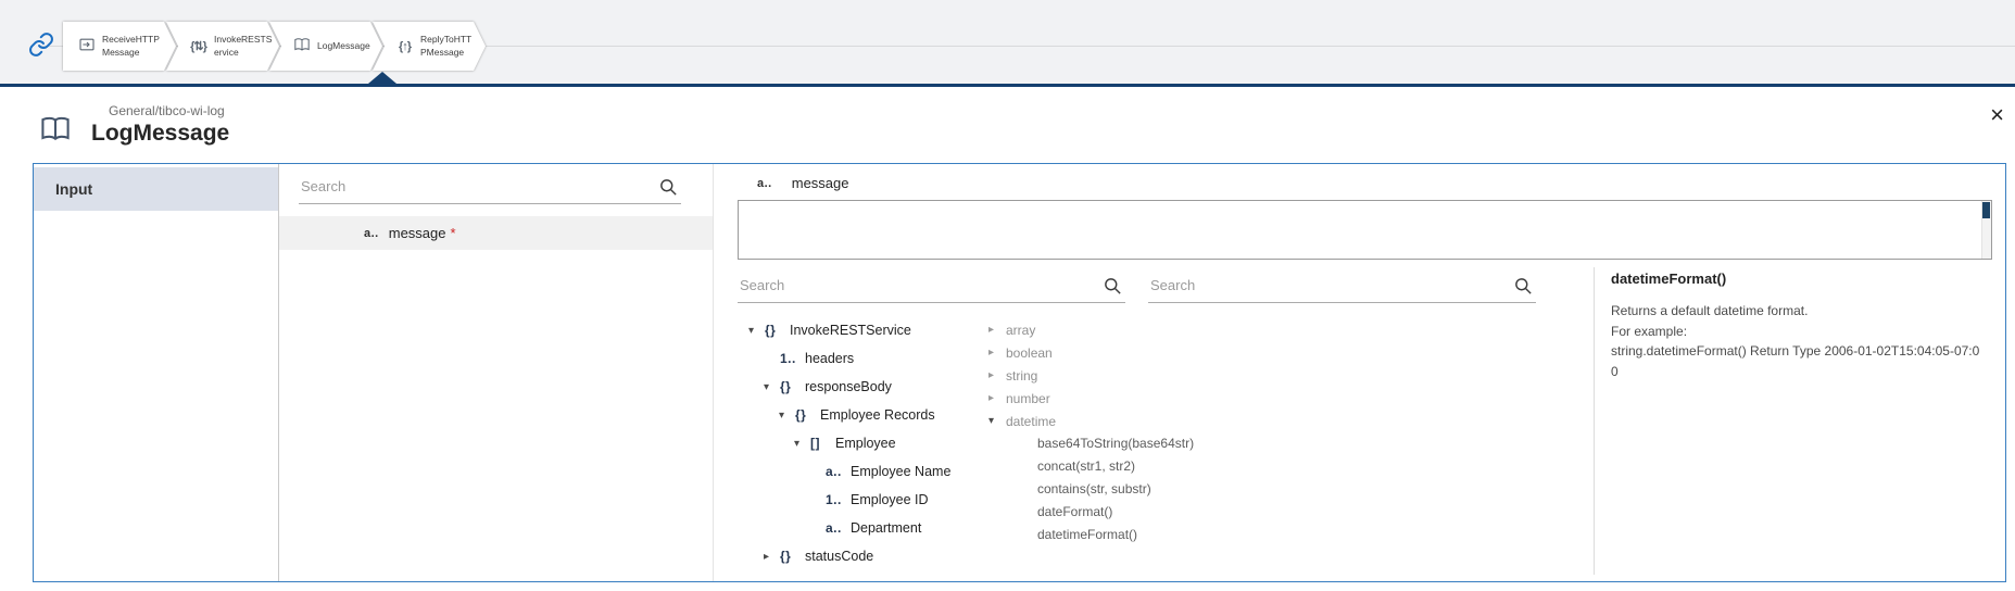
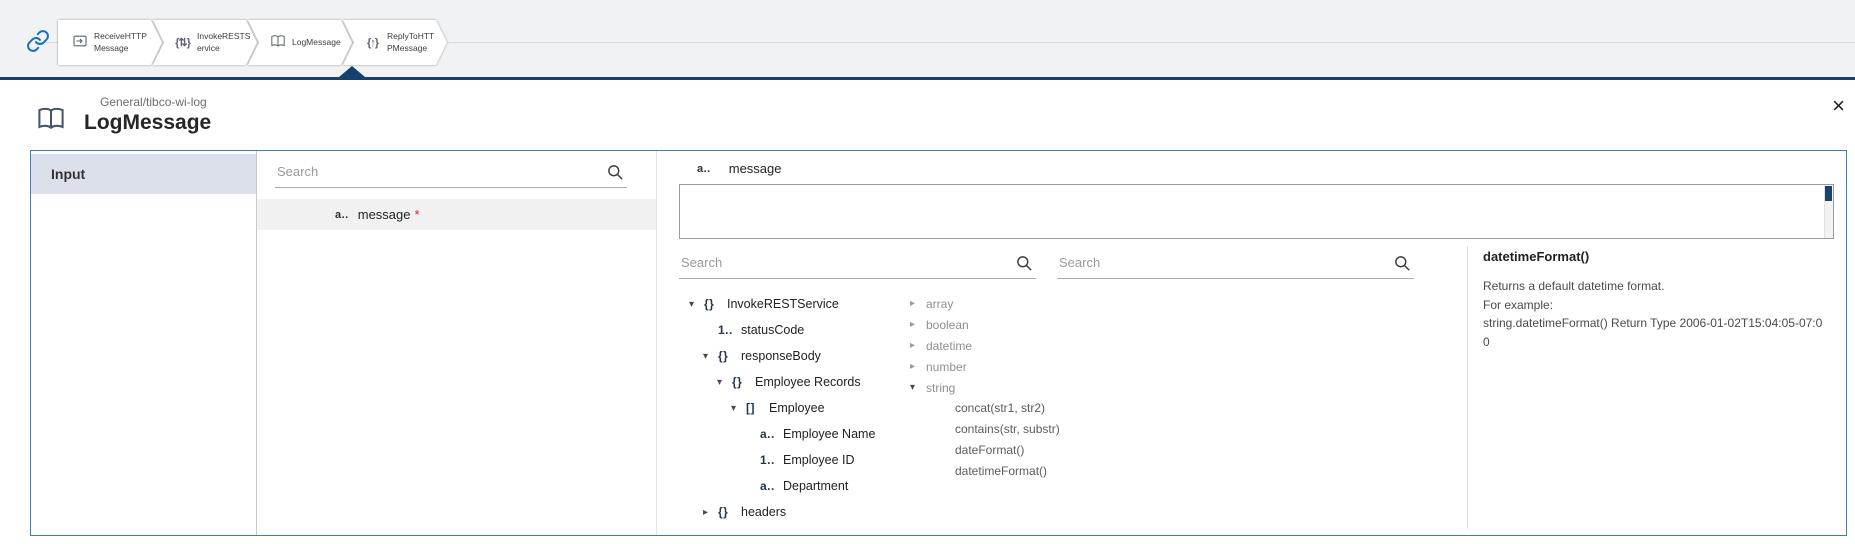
  ReceiveHTTP
  Message
  {⇅}
  InvokeRESTS
  ervice
  LogMessage
  {↑}
  ReplyToHTT
  PMessage
  General/tibco-wi-log
  LogMessage
  ×
  Input
  Search
  a..
  message
  *
  a..
  message
  Search
  Search
  ▾
  {}
  InvokeRESTService
  1..
- headers
+ statusCode
  ▾
  {}
  responseBody
  ▾
  {}
  Employee Records
  ▾
  []
  Employee
  a..
  Employee Name
  1..
  Employee ID
  a..
  Department
  ▸
  {}
- statusCode
+ headers
  ▸
  array
  ▸
  boolean
  ▸
- string
+ datetime
  ▸
  number
  ▾
- datetime
+ string
- base64ToString(base64str)
  concat(str1, str2)
  contains(str, substr)
  dateFormat()
  datetimeFormat()
  datetimeFormat()
  Returns a default datetime format.
  For example:
  string.datetimeFormat() Return Type 2006-01-02T15:04:05-07:00
